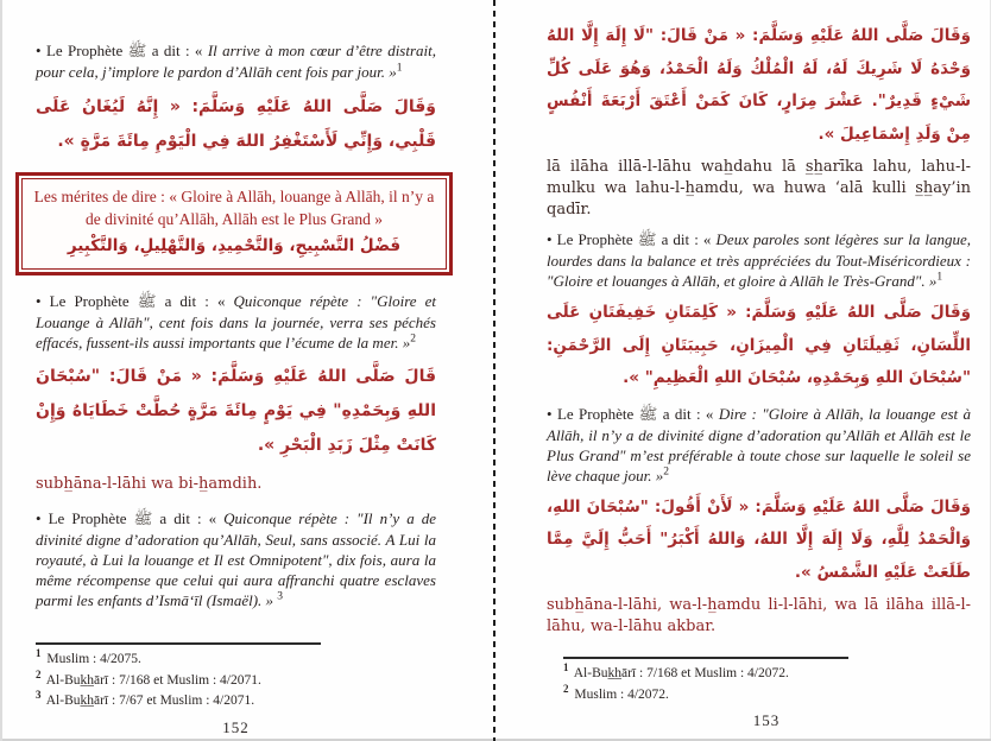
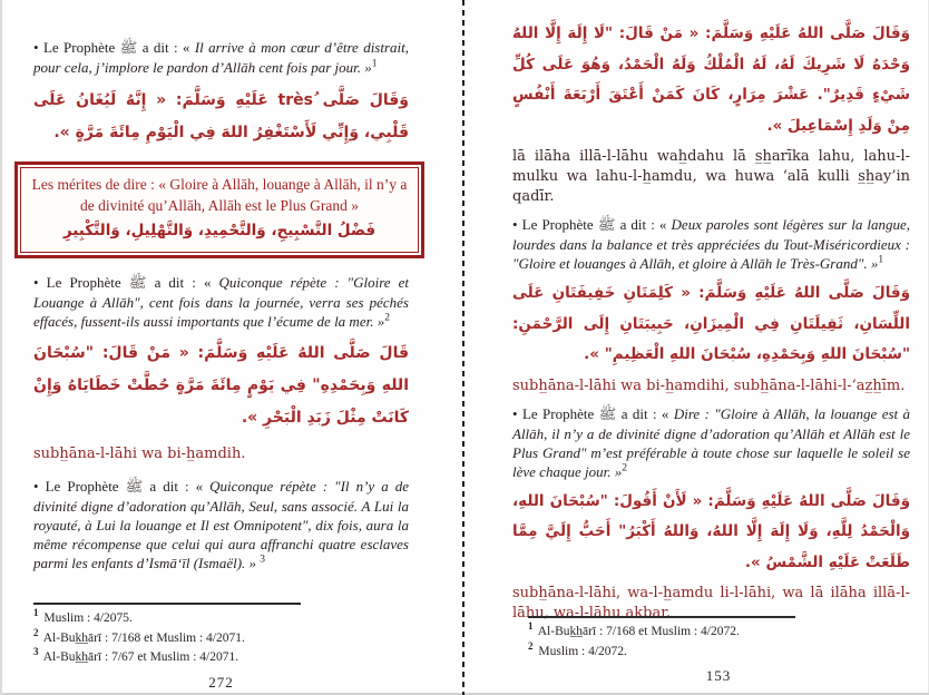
  • Le Prophète ﷺ a dit : « Il arrive à mon cœur d’être distrait, pour cela, j’implore le pardon d’Allāh cent fois par jour. »1
- وَقَالَ صَلَّى اللهُ عَلَيْهِ وَسَلَّمَ: « إِنَّهُ لَيُغَانُ عَلَى قَلْبِي، وَإِنِّي لَأَسْتَغْفِرُ اللهَ فِي الْيَوْمِ مِائَةَ مَرَّةٍ ».
+ وَقَالَ صَلَّى trèsُ عَلَيْهِ وَسَلَّمَ: « إِنَّهُ لَيُغَانُ عَلَى قَلْبِي، وَإِنِّي لَأَسْتَغْفِرُ اللهَ فِي الْيَوْمِ مِائَةَ مَرَّةٍ ».
  Les mérites de dire : « Gloire à Allāh, louange à Allāh, il n’y a de divinité qu’Allāh, Allāh est le Plus Grand »
  فَضْلُ التَّسْبِيحِ، وَالتَّحْمِيدِ، وَالتَّهْلِيلِ، وَالتَّكْبِيرِ
  • Le Prophète ﷺ a dit : « Quiconque répète : "Gloire et Louange à Allāh", cent fois dans la journée, verra ses péchés effacés, fussent-ils aussi importants que l’écume de la mer. »2
  قَالَ صَلَّى اللهُ عَلَيْهِ وَسَلَّمَ: « مَنْ قَالَ: "سُبْحَانَ اللهِ وَبِحَمْدِهِ" فِي يَوْمٍ مِائَةَ مَرَّةٍ حُطَّتْ خَطَايَاهُ وَإِنْ كَانَتْ مِثْلَ زَبَدِ الْبَحْرِ ».
  subh̲āna-l-lāhi wa bi-h̲amdih.
  • Le Prophète ﷺ a dit : « Quiconque répète : "Il n’y a de divinité digne d’adoration qu’Allāh, Seul, sans associé. A Lui la royauté, à Lui la louange et Il est Omnipotent", dix fois, aura la même récompense que celui qui aura affranchi quatre esclaves parmi les enfants d’Ismā‘īl (Ismaël). » 3
  1 Muslim : 4/2075.
  2 Al-Buk̲h̲ārī : 7/168 et Muslim : 4/2071.
  3 Al-Buk̲h̲ārī : 7/67 et Muslim : 4/2071.
- 152
+ 272
  وَقَالَ صَلَّى اللهُ عَلَيْهِ وَسَلَّمَ: « مَنْ قَالَ: "لَا إِلَهَ إِلَّا اللهُ وَحْدَهُ لَا شَرِيكَ لَهُ، لَهُ الْمُلْكُ وَلَهُ الْحَمْدُ، وَهُوَ عَلَى كُلِّ شَيْءٍ قَدِيرٌ". عَشْرَ مِرَارٍ، كَانَ كَمَنْ أَعْتَقَ أَرْبَعَةَ أَنْفُسٍ مِنْ وَلَدِ إِسْمَاعِيلَ ».
  lā ilāha illā-l-lāhu wah̲dahu lā s̲h̲arīka lahu, lahu-l-mulku wa lahu-l-h̲amdu, wa huwa ‘alā kulli s̲h̲ay’in qadīr.
  • Le Prophète ﷺ a dit : « Deux paroles sont légères sur la langue, lourdes dans la balance et très appréciées du Tout-Miséricordieux : "Gloire et louanges à Allāh, et gloire à Allāh le Très-Grand". »1
  وَقَالَ صَلَّى اللهُ عَلَيْهِ وَسَلَّمَ: « كَلِمَتَانِ خَفِيفَتَانِ عَلَى اللِّسَانِ، ثَقِيلَتَانِ فِي الْمِيزَانِ، حَبِيبَتَانِ إِلَى الرَّحْمَنِ: "سُبْحَانَ اللهِ وَبِحَمْدِهِ، سُبْحَانَ اللهِ الْعَظِيمِ" ».
+ subh̲āna-l-lāhi wa bi-h̲amdihi, subh̲āna-l-lāhi-l-‘az̲h̲īm.
  • Le Prophète ﷺ a dit : « Dire : "Gloire à Allāh, la louange est à Allāh, il n’y a de divinité digne d’adoration qu’Allāh et Allāh est le Plus Grand" m’est préférable à toute chose sur laquelle le soleil se lève chaque jour. »2
  وَقَالَ صَلَّى اللهُ عَلَيْهِ وَسَلَّمَ: « لَأَنْ أَقُولَ: "سُبْحَانَ اللهِ، وَالْحَمْدُ لِلَّهِ، وَلَا إِلَهَ إِلَّا اللهُ، وَاللهُ أَكْبَرُ" أَحَبُّ إِلَيَّ مِمَّا طَلَعَتْ عَلَيْهِ الشَّمْسُ ».
  subh̲āna-l-lāhi, wa-l-h̲amdu li-l-lāhi, wa lā ilāha illā-l-lāhu, wa-l-lāhu akbar.
  1 Al-Buk̲h̲ārī : 7/168 et Muslim : 4/2072.
  2 Muslim : 4/2072.
  153
